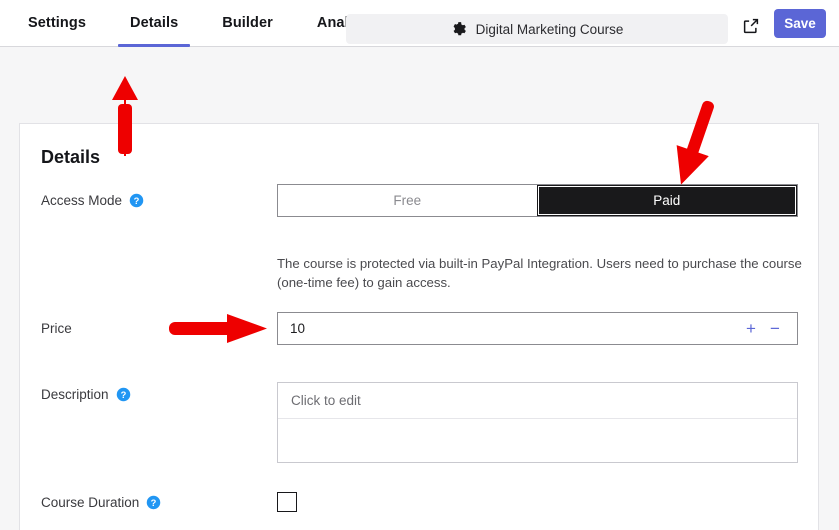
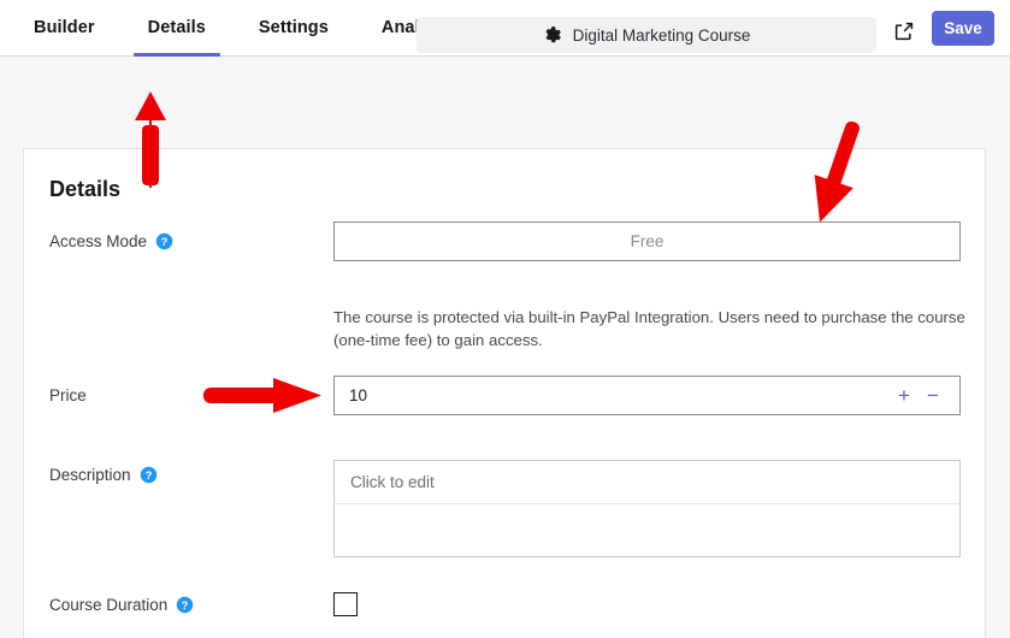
- Settings
+ Builder
  Details
- Builder
+ Settings
  Digital Marketing Course
  Save
  Details
  Access Mode
  ?
  Free
- Paid
  The course is protected via built-in PayPal Integration. Users need to purchase the course (one-time fee) to gain access.
  Price
  10
  +
  −
  Description
  ?
  Click to edit
  Course Duration
  ?
